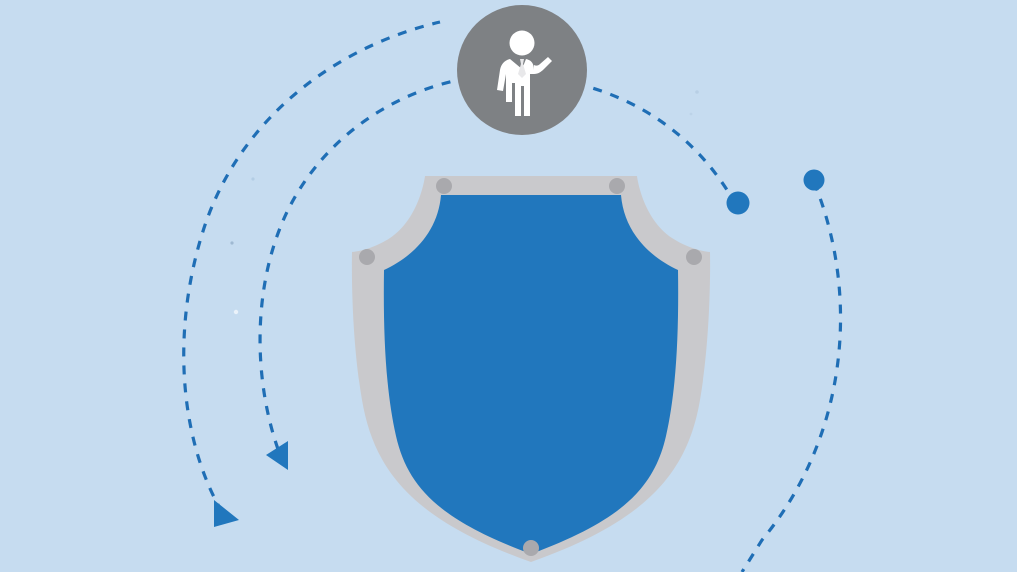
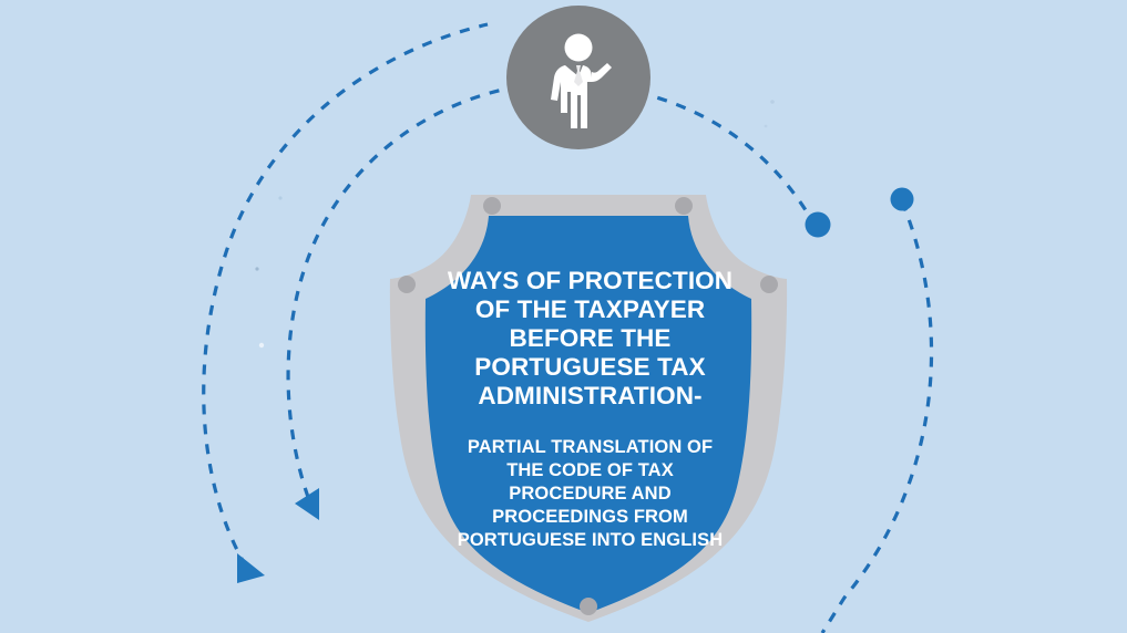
+ WAYS OF PROTECTION OF THE TAXPAYER BEFORE THE PORTUGUESE TAX ADMINISTRATION-
+ PARTIAL TRANSLATION OF THE CODE OF TAX PROCEDURE AND PROCEEDINGS FROM PORTUGUESE INTO ENGLISH
